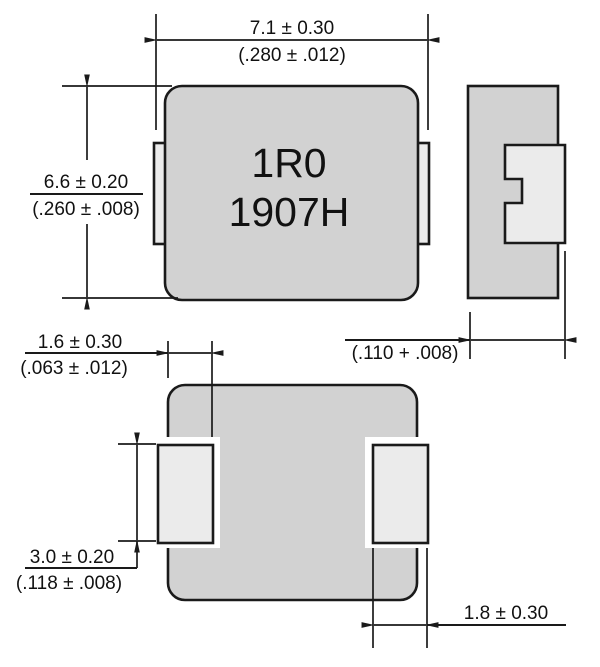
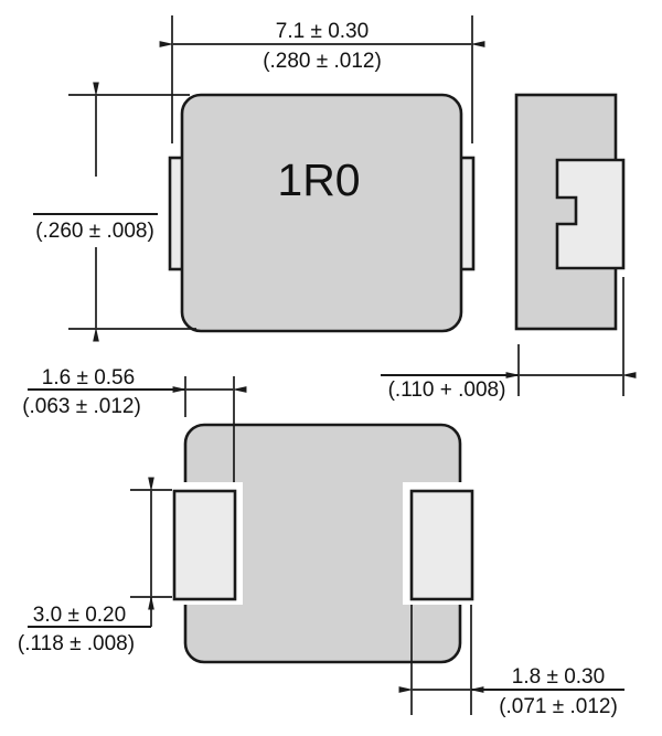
  1R0
- 1907H
  7.1 ± 0.30
  (.280 ± .012)
- 6.6 ± 0.20
  (.260 ± .008)
  (.110 + .008)
- 1.6 ± 0.30
+ 1.6 ± 0.56
  (.063 ± .012)
  3.0 ± 0.20
  (.118 ± .008)
  1.8 ± 0.30
+ (.071 ± .012)
